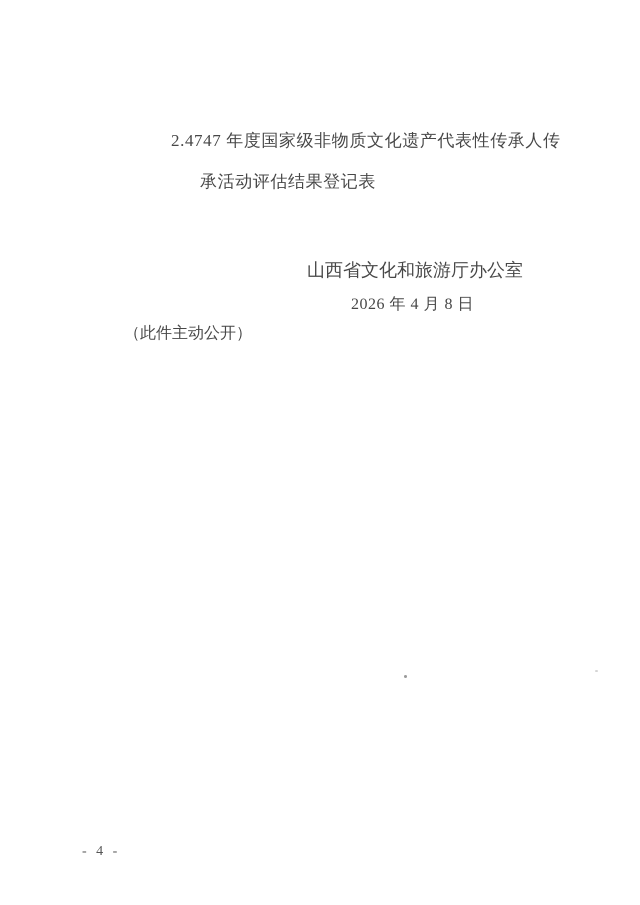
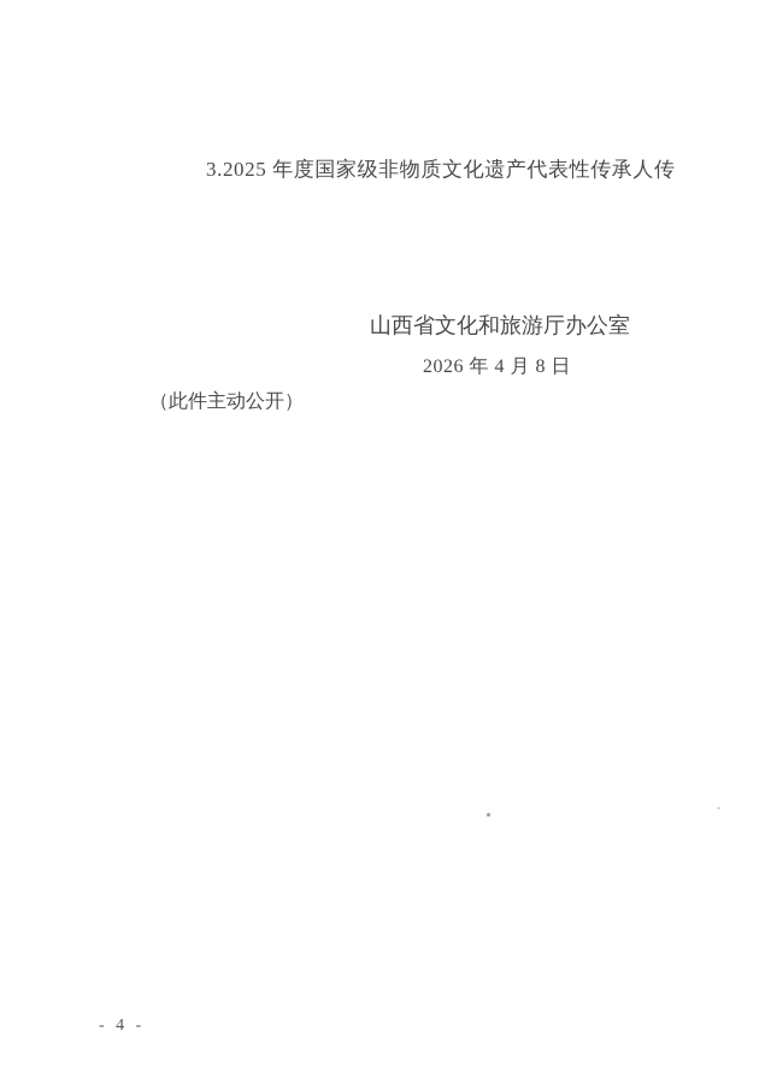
- 2.4747 年度国家级非物质文化遗产代表性传承人传
+ 3.2025 年度国家级非物质文化遗产代表性传承人传
- 承活动评估结果登记表
  山西省文化和旅游厅办公室
  2026 年 4 月 8 日
  （此件主动公开）
  - 4 -
